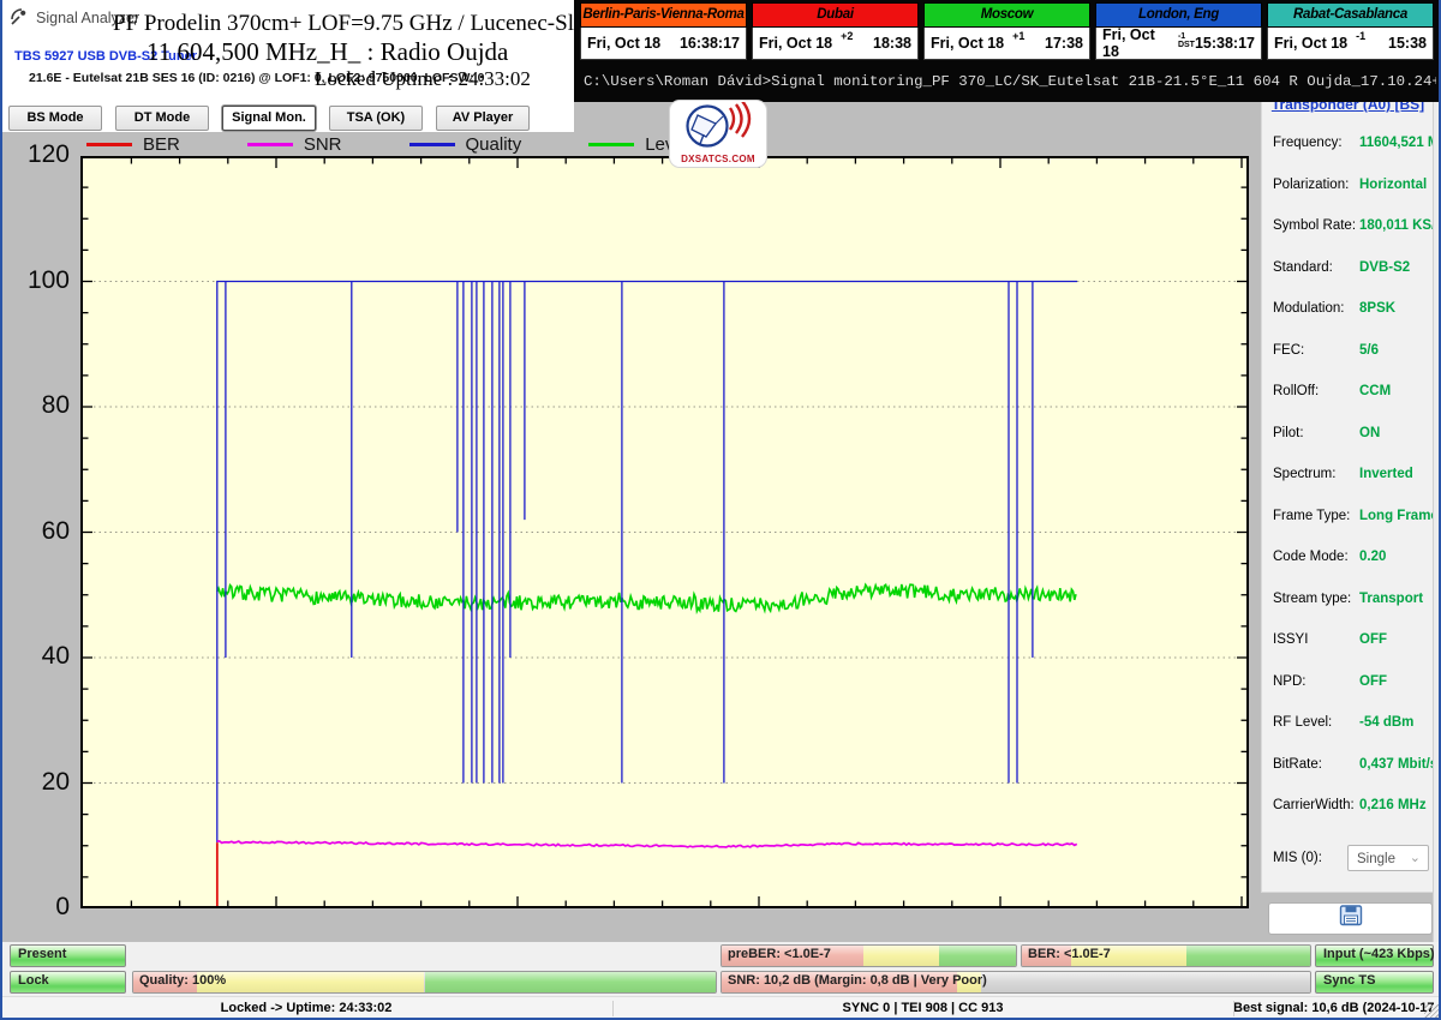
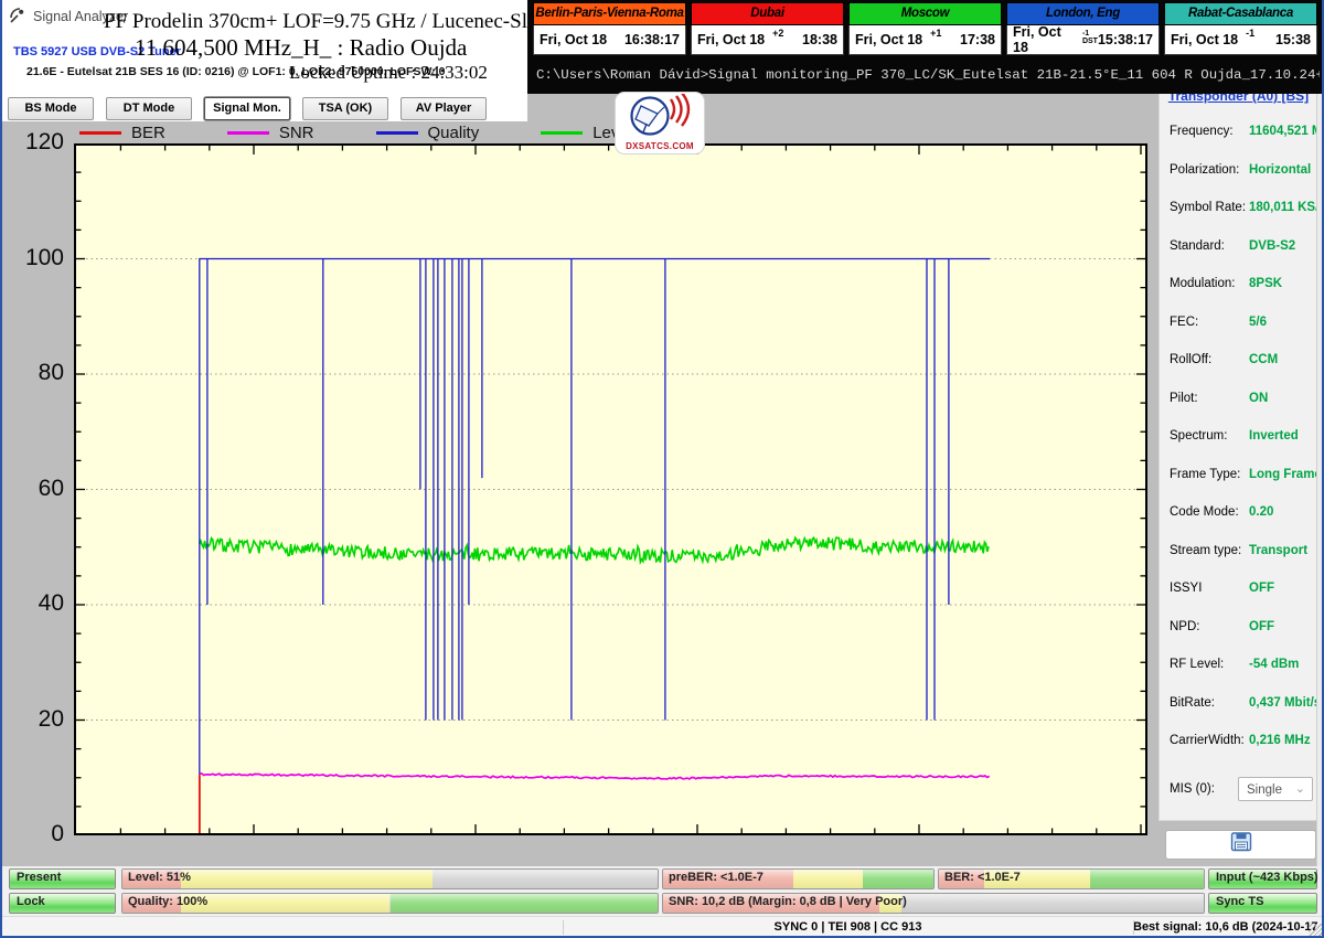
  Signal Analyzer
  PF Prodelin 370cm+ LOF=9.75 GHz / Lucenec-Sl
  TBS 5927 USB DVB-S2 Tuner
  11 604,500 MHz_H_ : Radio Oujda
  21.6E - Eutelsat 21B SES 16 (ID: 0216) @ LOF1: 0, LOF2: 9750000, LOFSW: 0
  Locked Uptime : 24:33:02
  BS Mode
  DT Mode
  Signal Mon.
  TSA (OK)
  AV Player
  BER
  SNR
  Quality
  0
  20
  40
  60
  80
  100
  120
  Transponder (A0) [BS]
  Frequency:
  11604,521
  Polarization:
  Horizontal
  Symbol Rate:
  180,011 KS
  Standard:
  DVB-S2
  Modulation:
  8PSK
  FEC:
  5/6
  RollOff:
  CCM
  Pilot:
  ON
  Spectrum:
  Inverted
  Frame Type:
  Long Fram
  Code Mode:
  0.20
  Stream type:
  Transport
  ISSYI
  OFF
  NPD:
  OFF
  RF Level:
  -54 dBm
  BitRate:
  0,437 Mbit/
  CarrierWidth:
  0,216 MHz
  MIS (0):
  Single
  ⌄
  Berlin-Paris-Vienna-Roma
  Fri, Oct 18
  16:38:17
  Dubai
  Fri, Oct 18
  +2
  18:38
  Moscow
  Fri, Oct 18
  +1
  17:38
  London, Eng
  Fri, Oct 18
  15:38:17
  Rabat-Casablanca
  Fri, Oct 18
  -1
  15:38
  C:\Users\Roman Dávid>Signal monitoring_PF 370_LC/SK_Eutelsat 21B-21.5°E_11 604 R Oujda_17.10.24
  DXSATCS.COM
  Present
+ Level: 51%
  preBER: <1.0E-7
  BER: <1.0E-7
  Input (~423 Kbps)
  Lock
  Quality: 100%
  SNR: 10,2 dB (Margin: 0,8 dB | Very Poor)
  Sync TS
- Locked -> Uptime: 24:33:02
  SYNC 0 | TEI 908 | CC 913
  Best signal: 10,6 dB (2024-10-
